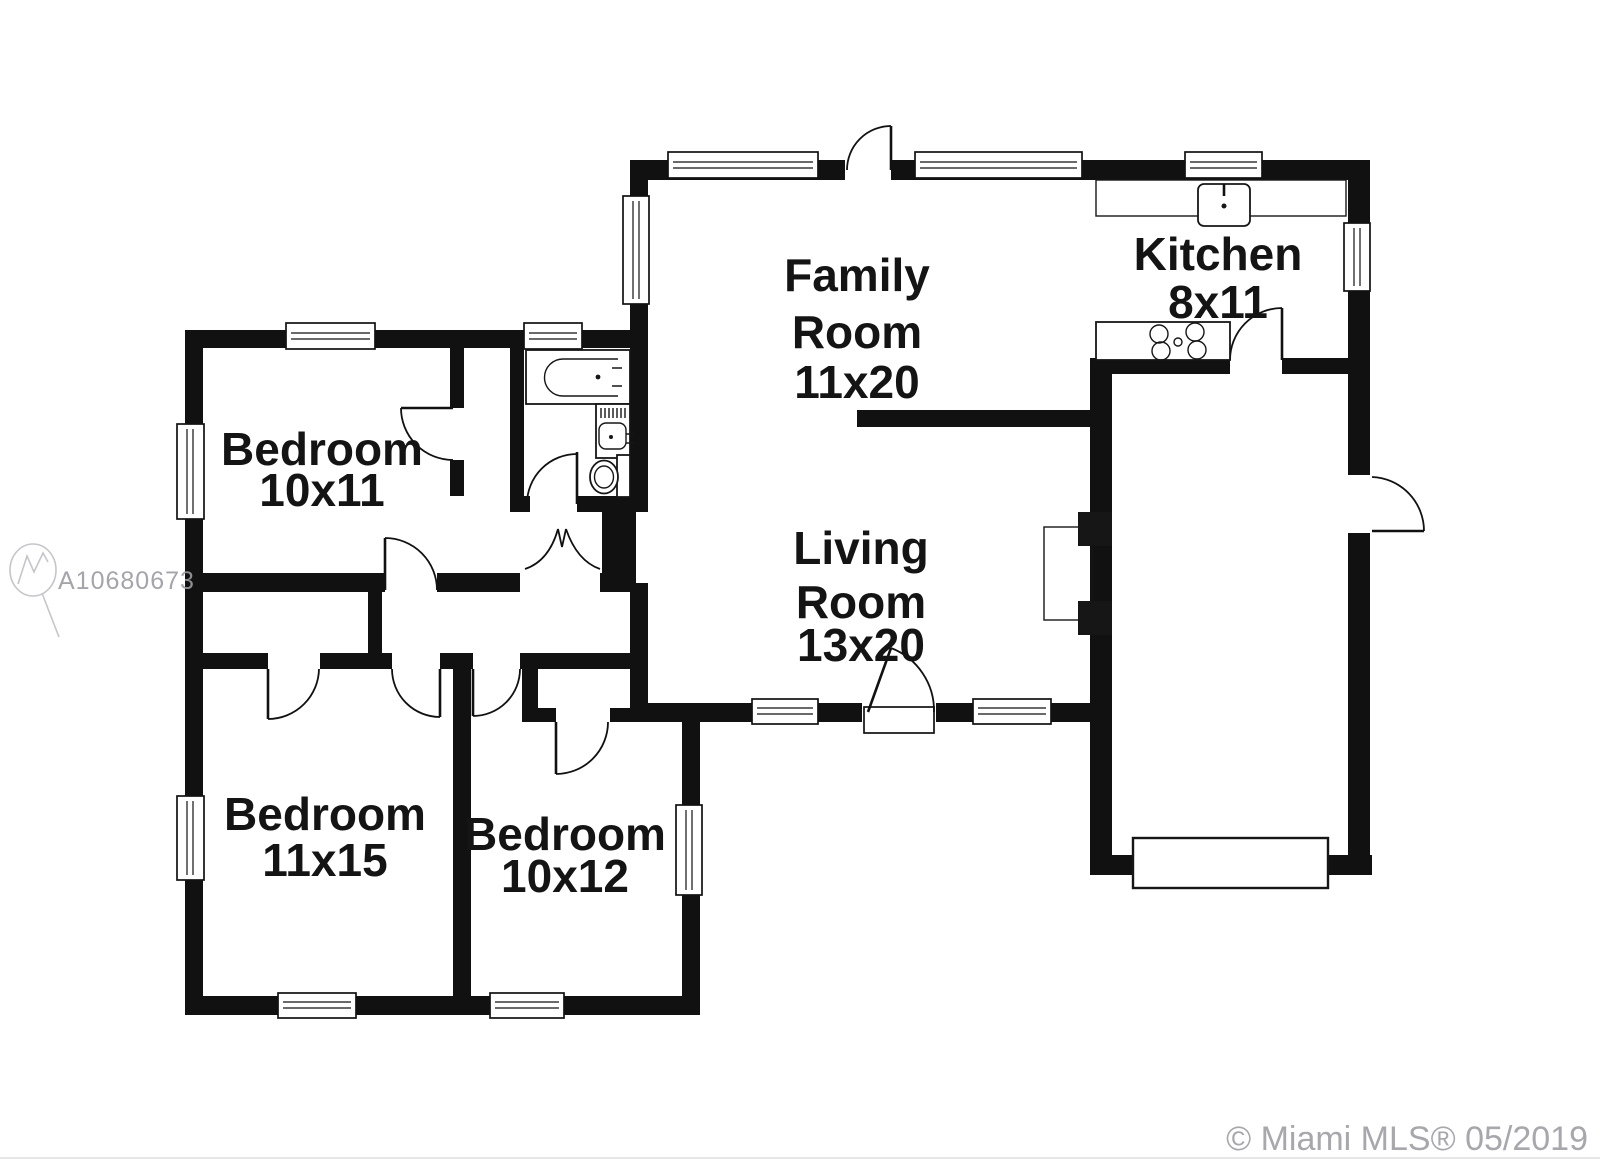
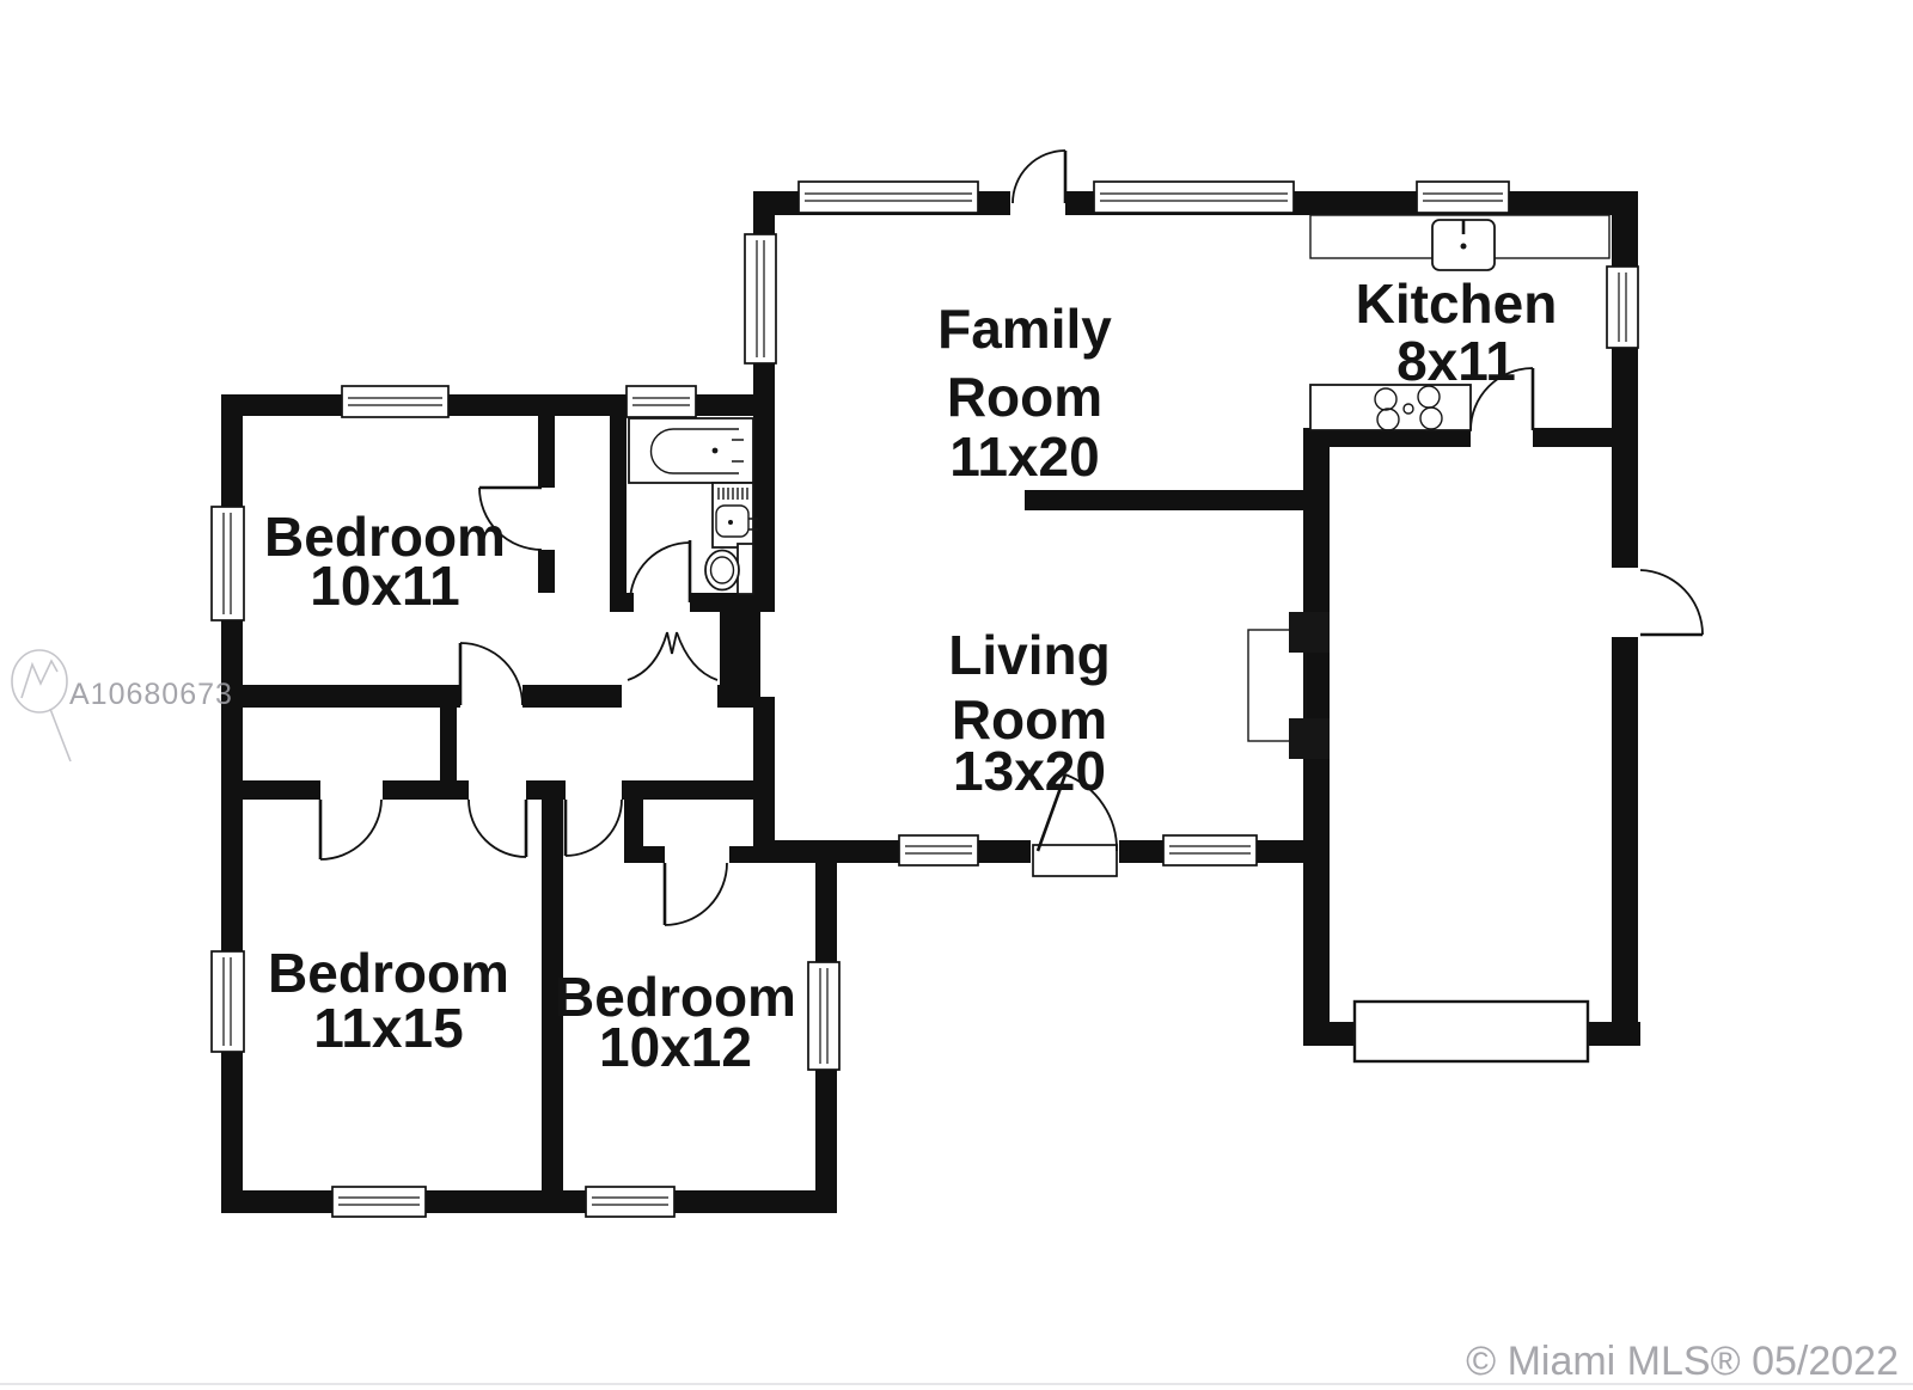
  Family
  Room
  11x20
  Kitchen
  8x11
  Living
  Room
  13x20
  Bedroom
  10x11
  Bedroom
  11x15
  Bedroom
  10x12
  A10680673
- © Miami MLS® 05/2019
+ © Miami MLS® 05/2022
